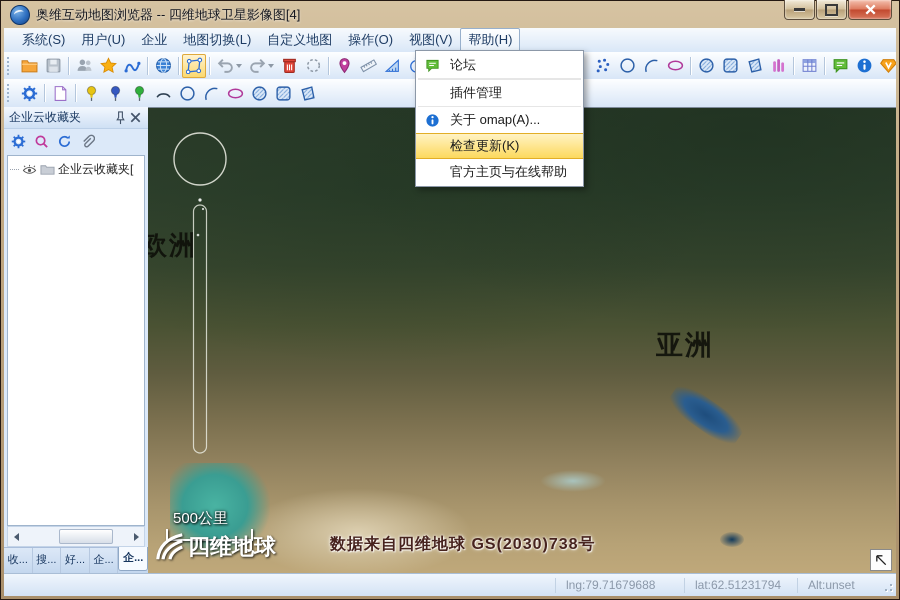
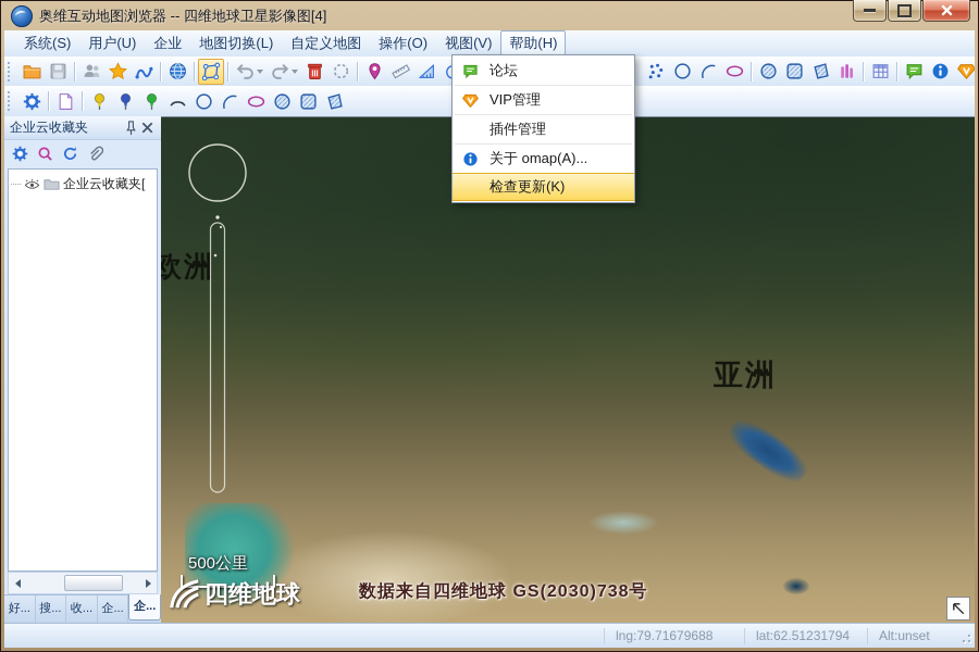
  奥维互动地图浏览器 -- 四维地球卫星影像图[4]
  系统(S)
  用户(U)
  企业
  地图切换(L)
  自定义地图
  操作(O)
  视图(V)
  帮助(H)
  企业云收藏夹
  企业云收藏夹[
- 收...
+ 好...
  搜...
- 好...
+ 收...
  企...
  企...
  欧洲
  亚洲
  500公里
  四维地球
  数据来自四维地球 GS(2030)738号
  论坛
+ VIP管理
  插件管理
  关于 omap(A)...
  检查更新(K)
- 官方主页与在线帮助
  lng:79.71679688
  lat:62.51231794
  Alt:unset
